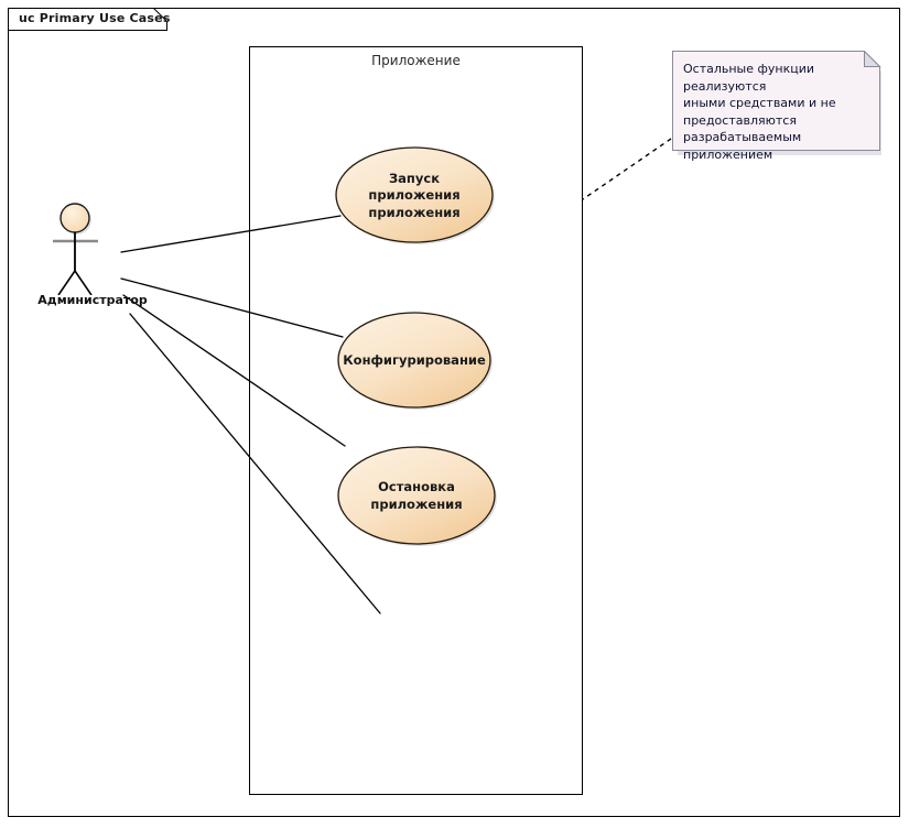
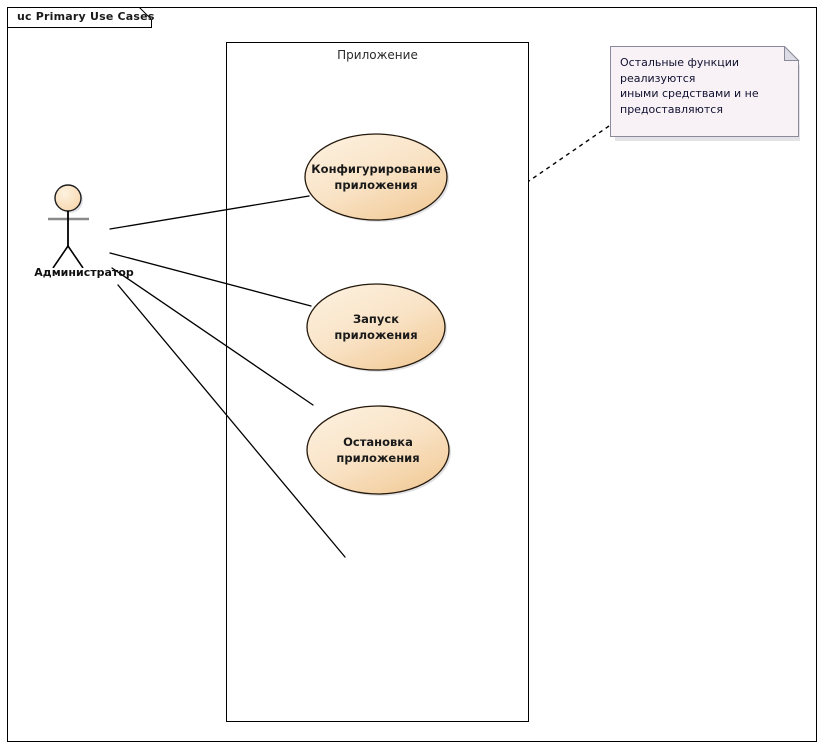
  uc Primary Use Cases
  Приложение
  Администратор
- Запуск приложения
+ Конфигурирование
  приложения
- Конфигурирование
+ Запуск приложения
  Остановка
  приложения
  Остальные функции реализуются
  иными средствами и не
  предоставляются
- разрабатываемым приложением
